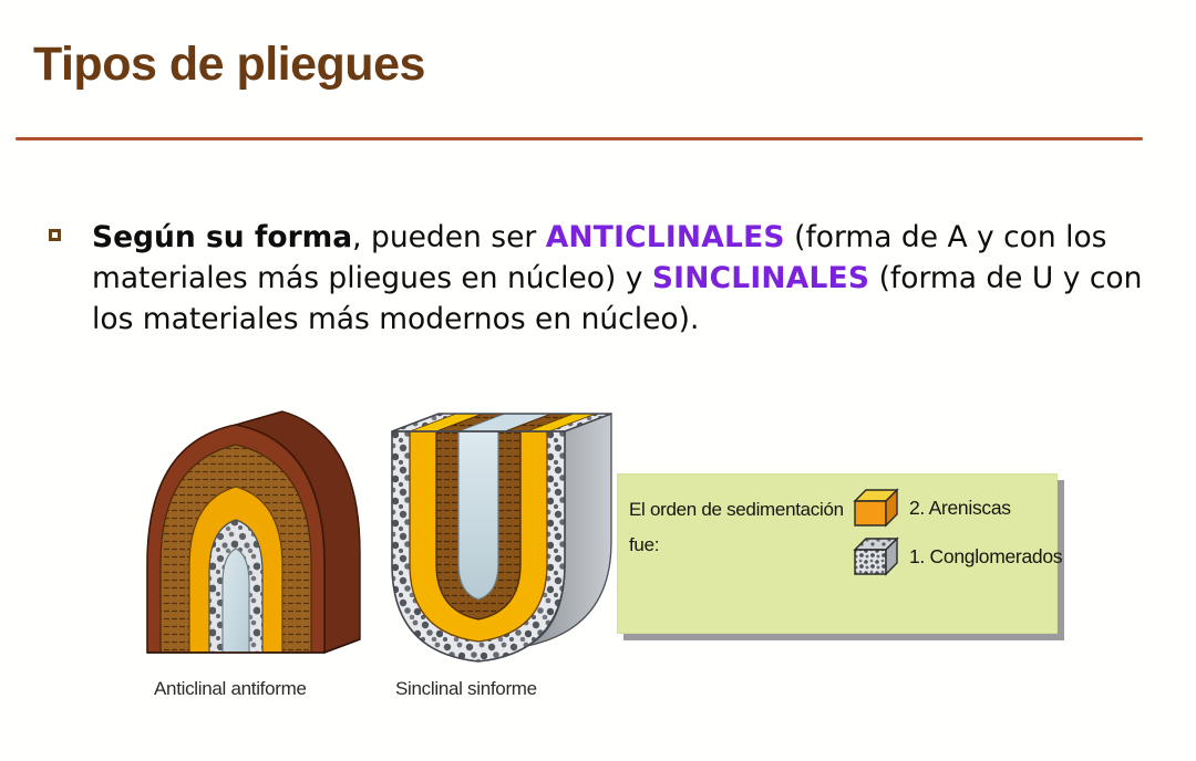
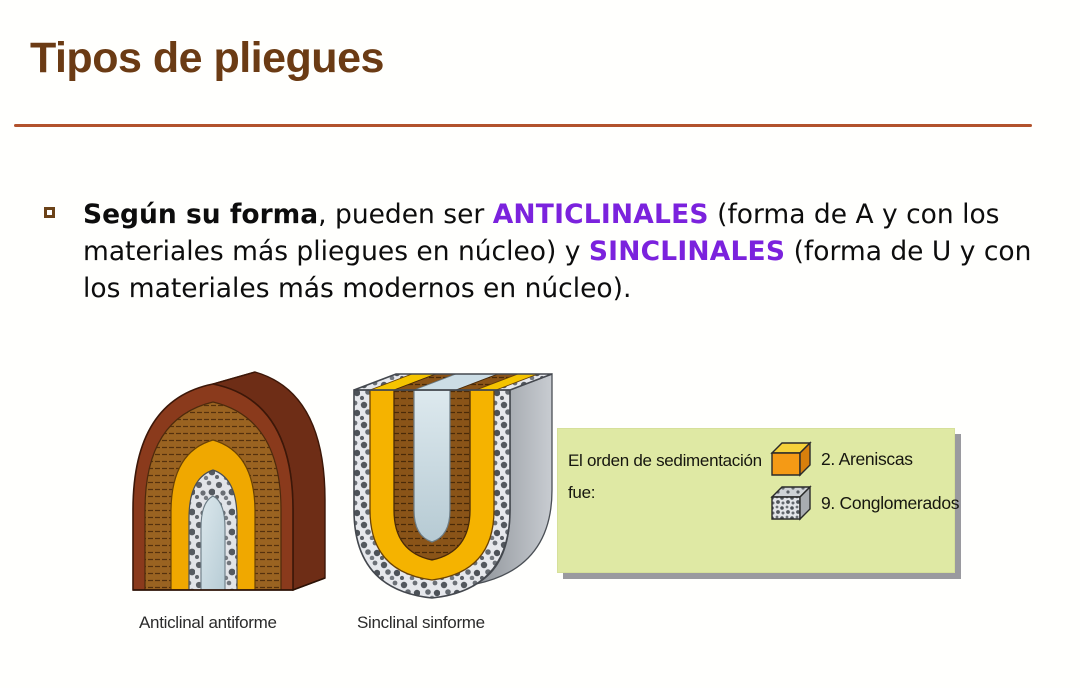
  Tipos de pliegues
  Según su forma, pueden ser ANTICLINALES (forma de A y con los materiales más pliegues en núcleo) y SINCLINALES (forma de U y con los materiales más modernos en núcleo).
  Anticlinal antiforme
  Sinclinal sinforme
  El orden de sedimentación
  fue:
  2. Areniscas
- 1. Conglomerados
+ 9. Conglomerados
